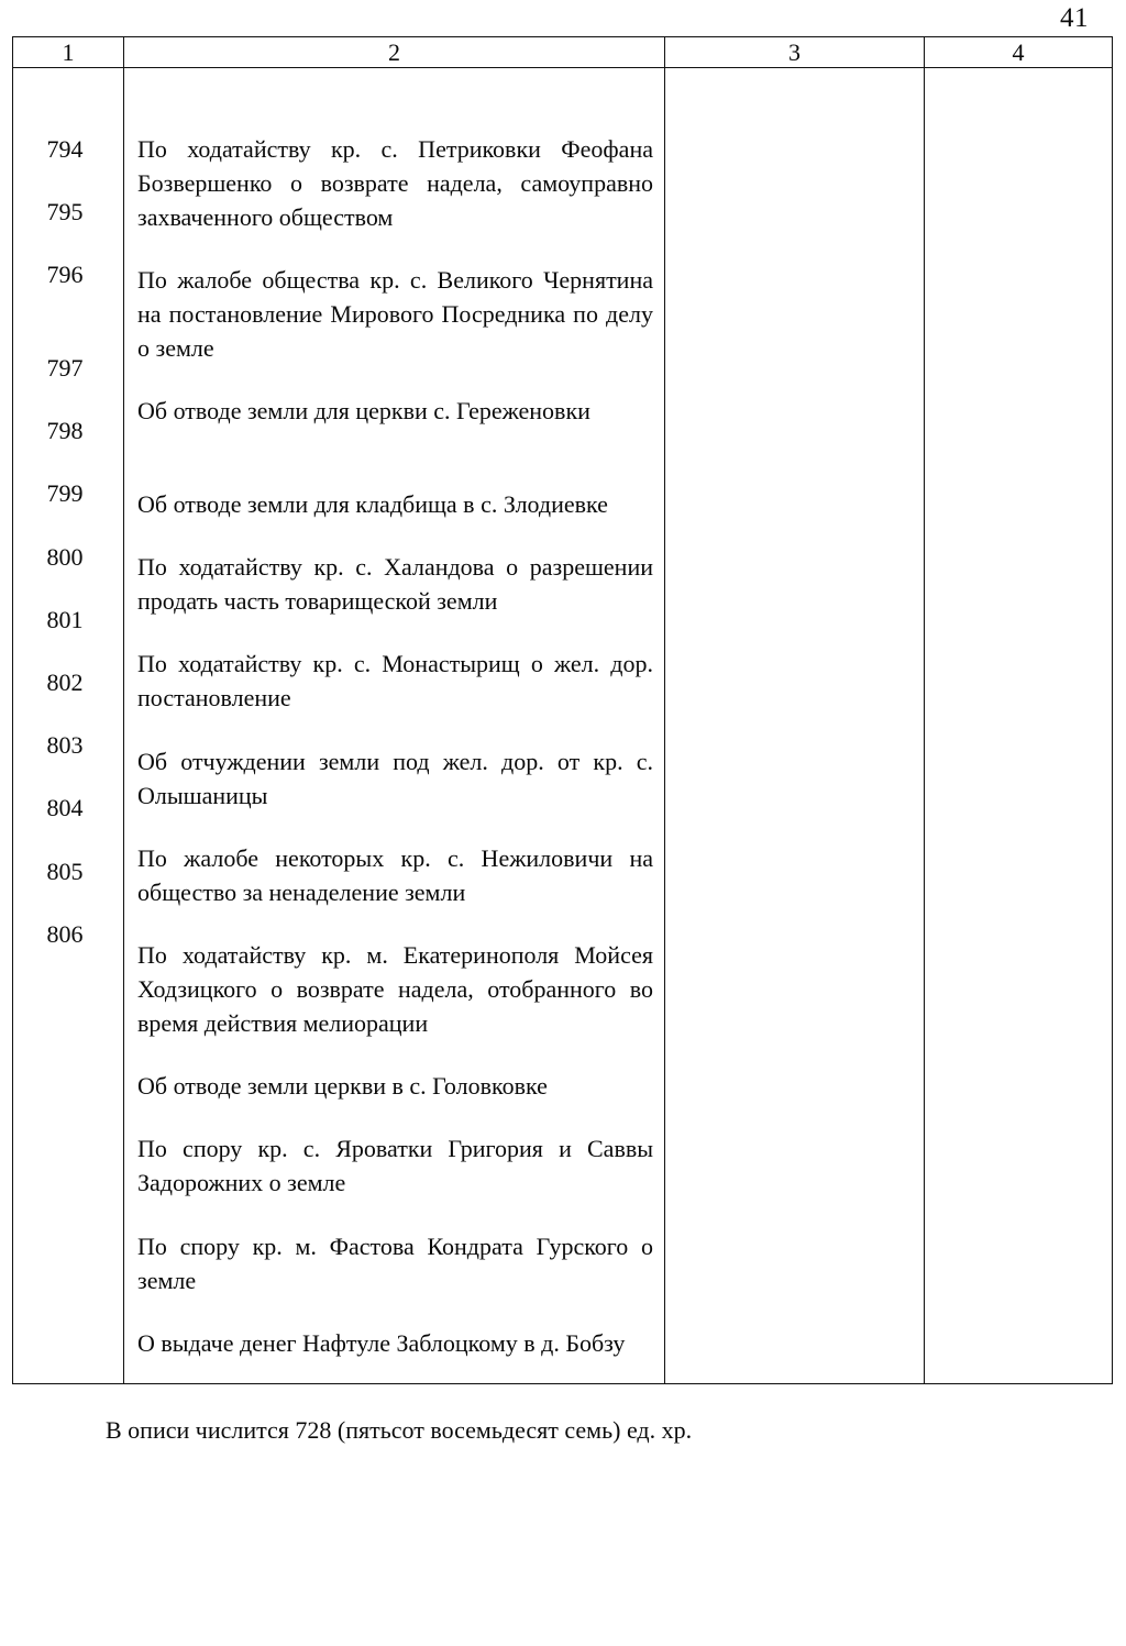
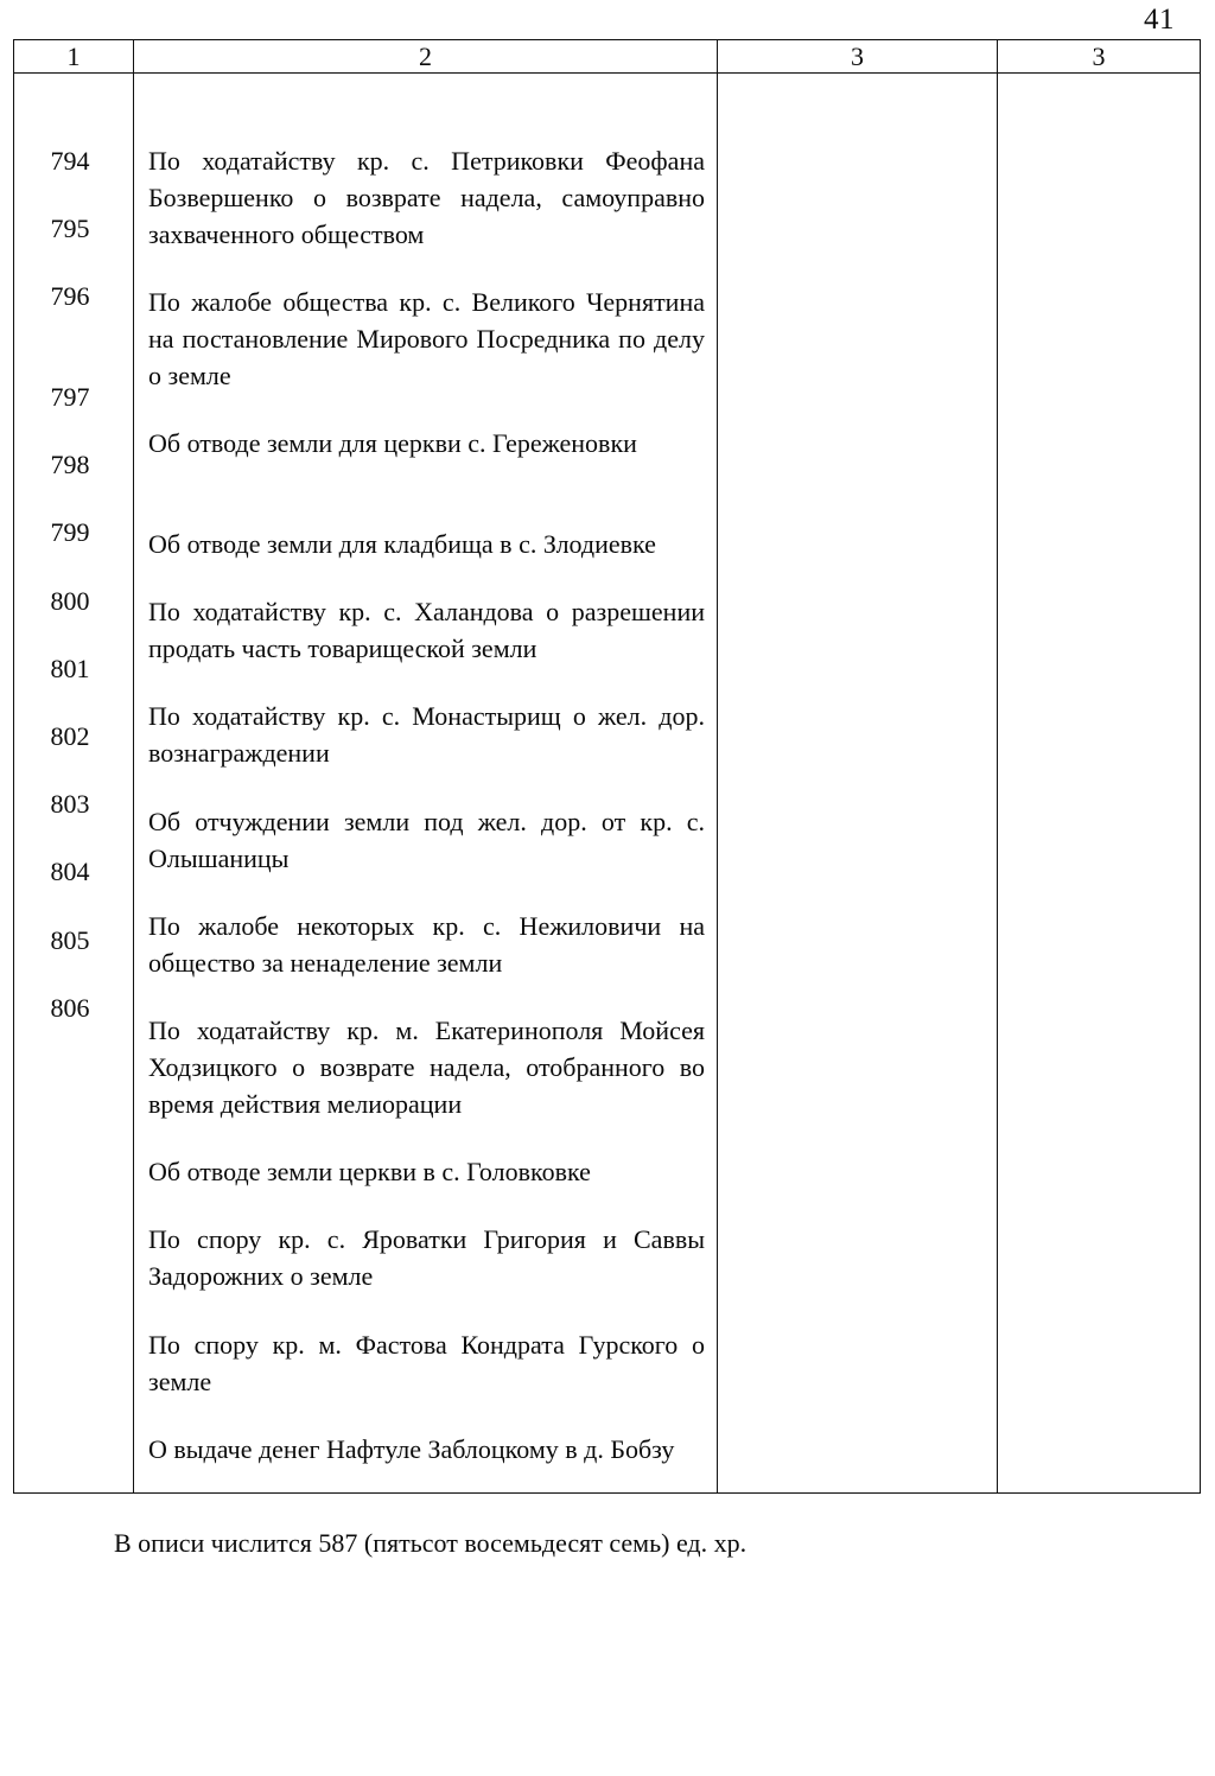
  41
- 1	2	3	4
+ 1	2	3	3
- 794 795 796 797 798 799 800 801 802 803 804 805 806	По ходатайству кр. с. Петриковки Феофана Бозвершенко о возврате надела, самоуправно захваченного обществом По жалобе общества кр. с. Великого Чернятина на постановление Мирового Посредника по делу о земле Об отводе земли для церкви с. Гереженовки Об отводе земли для кладбища в с. Злодиевке По ходатайству кр. с. Халандова о разрешении продать часть товарищеской земли По ходатайству кр. с. Монастырищ о жел. дор. постановление Об отчуждении земли под жел. дор. от кр. с. Олышаницы По жалобе некоторых кр. с. Нежиловичи на общество за ненаделение земли По ходатайству кр. м. Екатеринополя Мойсея Ходзицкого о возврате надела, отобранного во время действия мелиорации Об отводе земли церкви в с. Головковке По спору кр. с. Яроватки Григория и Саввы Задорожних о земле По спору кр. м. Фастова Кондрата Гурского о земле О выдаче денег Нафтуле Заблоцкому в д. Бобзу
+ 794 795 796 797 798 799 800 801 802 803 804 805 806	По ходатайству кр. с. Петриковки Феофана Бозвершенко о возврате надела, самоуправно захваченного обществом По жалобе общества кр. с. Великого Чернятина на постановление Мирового Посредника по делу о земле Об отводе земли для церкви с. Гереженовки Об отводе земли для кладбища в с. Злодиевке По ходатайству кр. с. Халандова о разрешении продать часть товарищеской земли По ходатайству кр. с. Монастырищ о жел. дор. вознаграждении Об отчуждении земли под жел. дор. от кр. с. Олышаницы По жалобе некоторых кр. с. Нежиловичи на общество за ненаделение земли По ходатайству кр. м. Екатеринополя Мойсея Ходзицкого о возврате надела, отобранного во время действия мелиорации Об отводе земли церкви в с. Головковке По спору кр. с. Яроватки Григория и Саввы Задорожних о земле По спору кр. м. Фастова Кондрата Гурского о земле О выдаче денег Нафтуле Заблоцкому в д. Бобзу
- В описи числится 728 (пятьсот восемьдесят семь) ед. хр.
+ В описи числится 587 (пятьсот восемьдесят семь) ед. хр.
